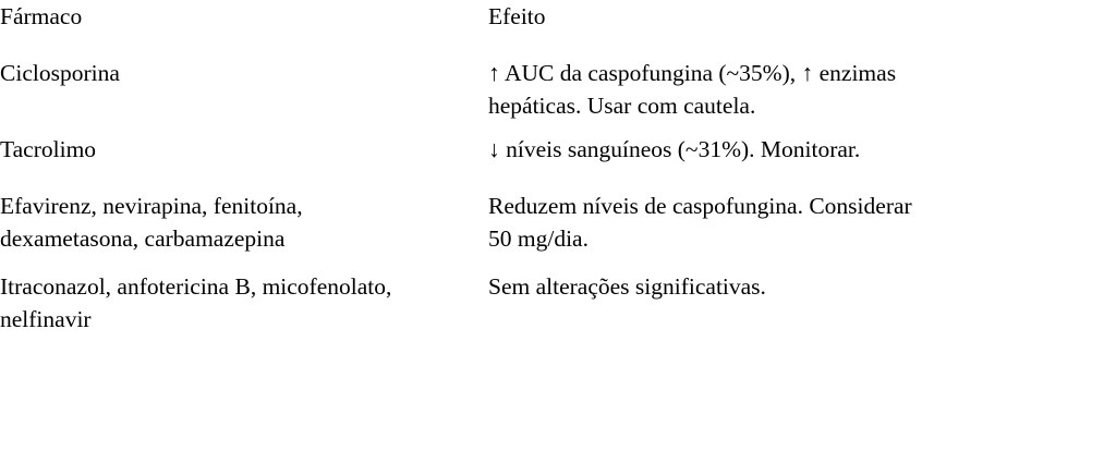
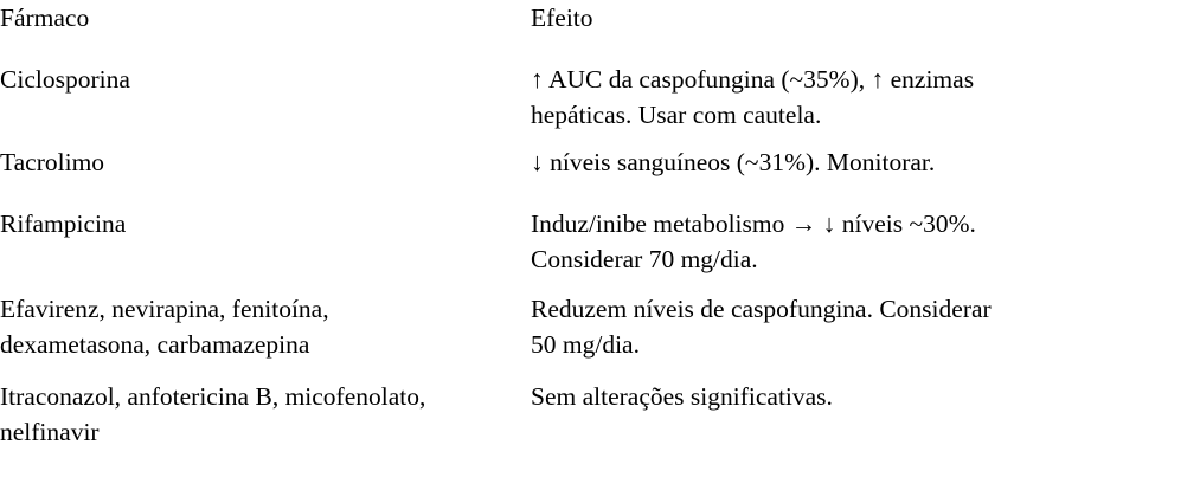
  Fármaco	Efeito
  Ciclosporina	↑ AUC da caspofungina (~35%), ↑ enzimas hepáticas. Usar com cautela.
  Tacrolimo	↓ níveis sanguíneos (~31%). Monitorar.
+ Rifampicina	Induz/inibe metabolismo → ↓ níveis ~30%. Considerar 70 mg/dia.
  Efavirenz, nevirapina, fenitoína, dexametasona, carbamazepina	Reduzem níveis de caspofungina. Considerar 50 mg/dia.
  Itraconazol, anfotericina B, micofenolato, nelfinavir	Sem alterações significativas.
